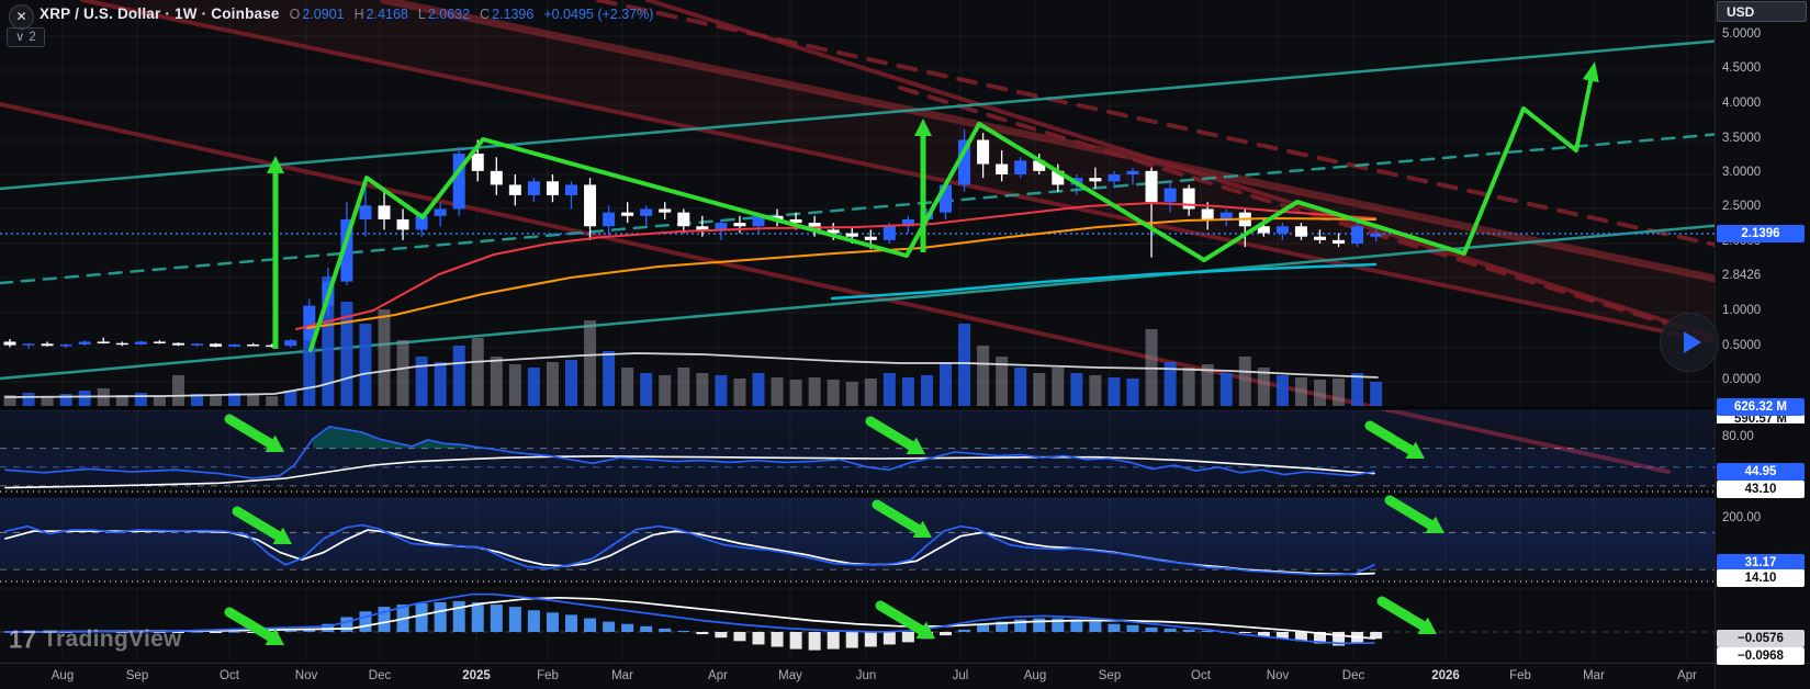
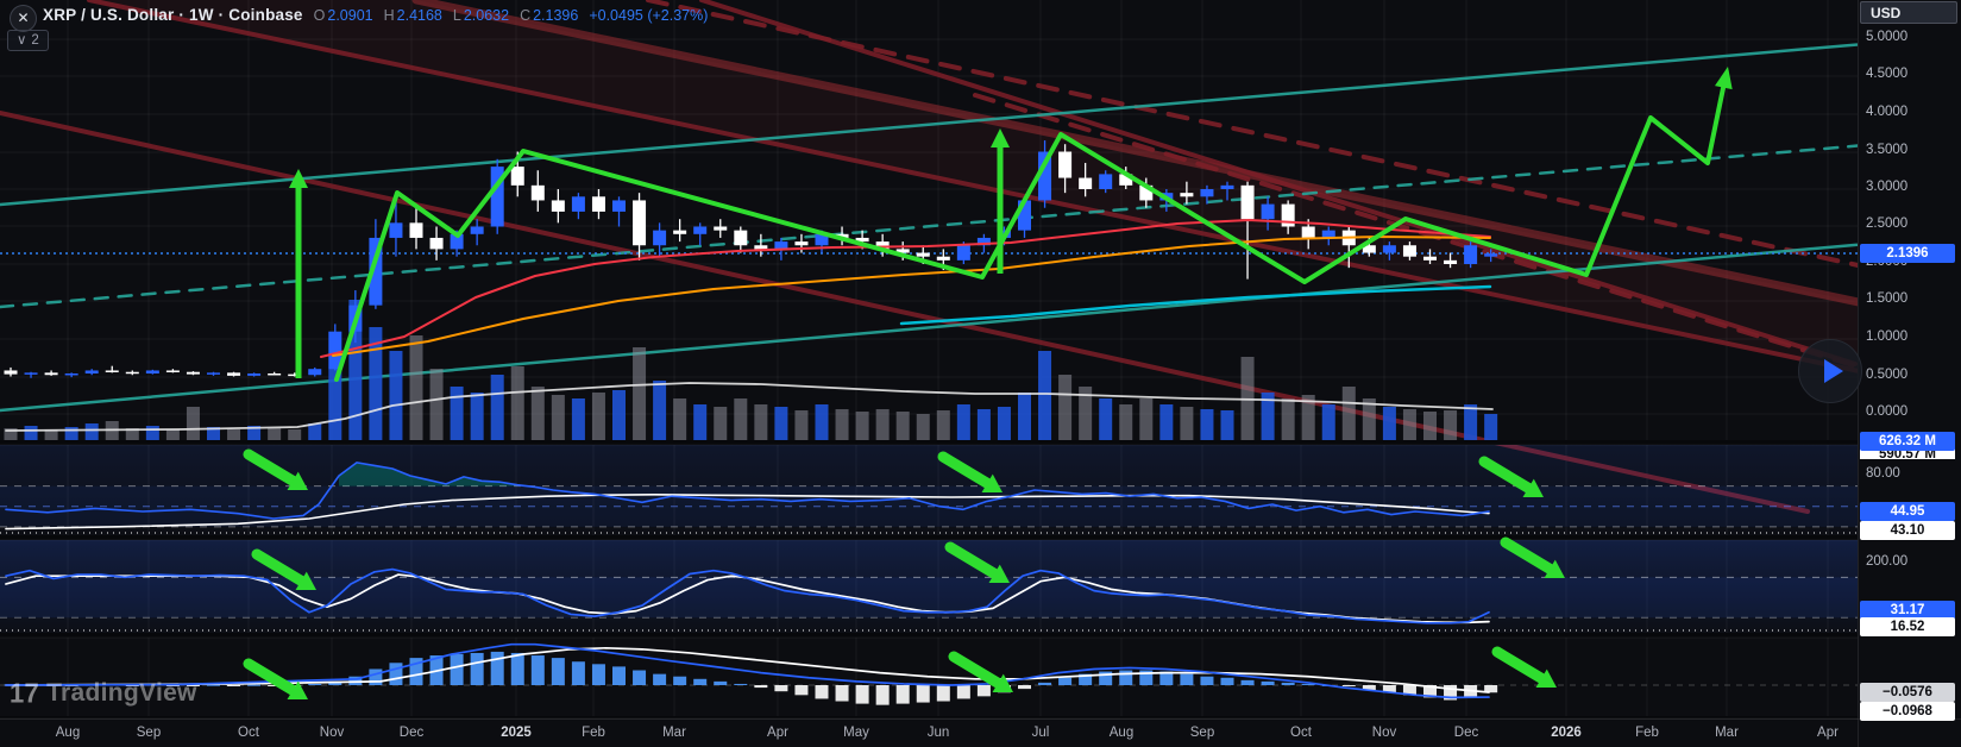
  ✕
  XRP / U.S. Dollar · 1W · Coinbase
  O
  2.0901
  H
  2.4168
  L
  2.0632
  C
  2.1396
  +0.0495 (+2.37%)
  ∨
  2
  USD
  5.0000
  4.5000
  4.0000
  3.5000
  3.0000
  2.5000
- 2.8426
+ 1.5000
  1.0000
  0.5000
  0.0000
  80.00
  200.00
  2.1396
  626.32 M
  44.95
  43.10
  31.17
- 14.10
+ 16.52
  −0.0576
  −0.0968
  590.57 M
  Aug
  Sep
  Oct
  Nov
  Dec
  2025
  Feb
  Mar
  Apr
  May
  Jun
  Jul
  Aug
  Sep
  Oct
  Nov
  Dec
  2026
  Feb
  Mar
  Apr
  17
  TradingView
